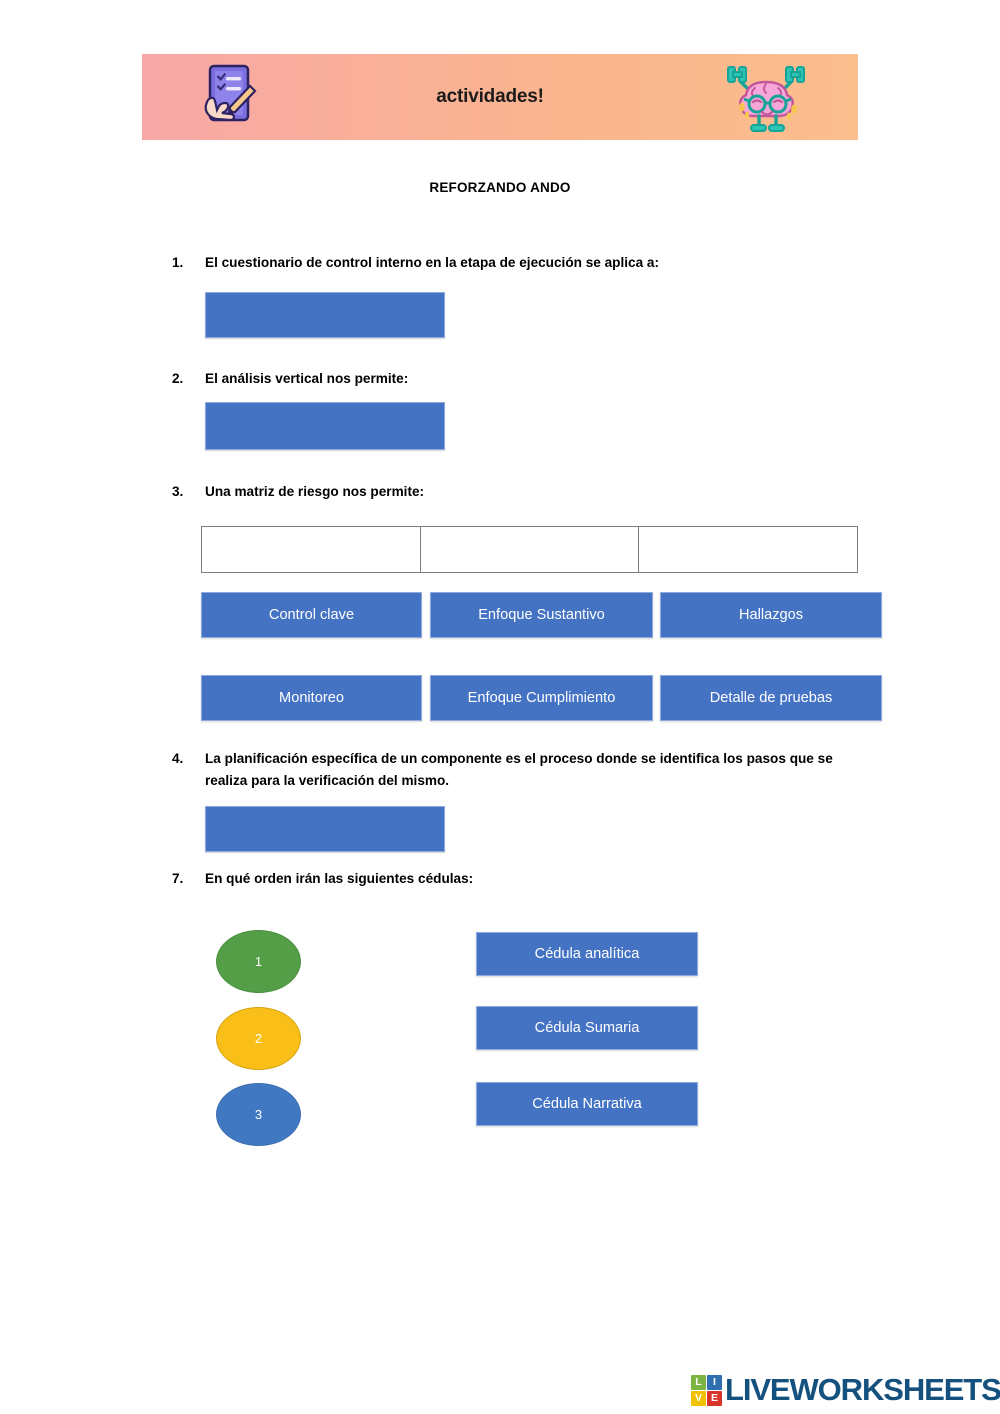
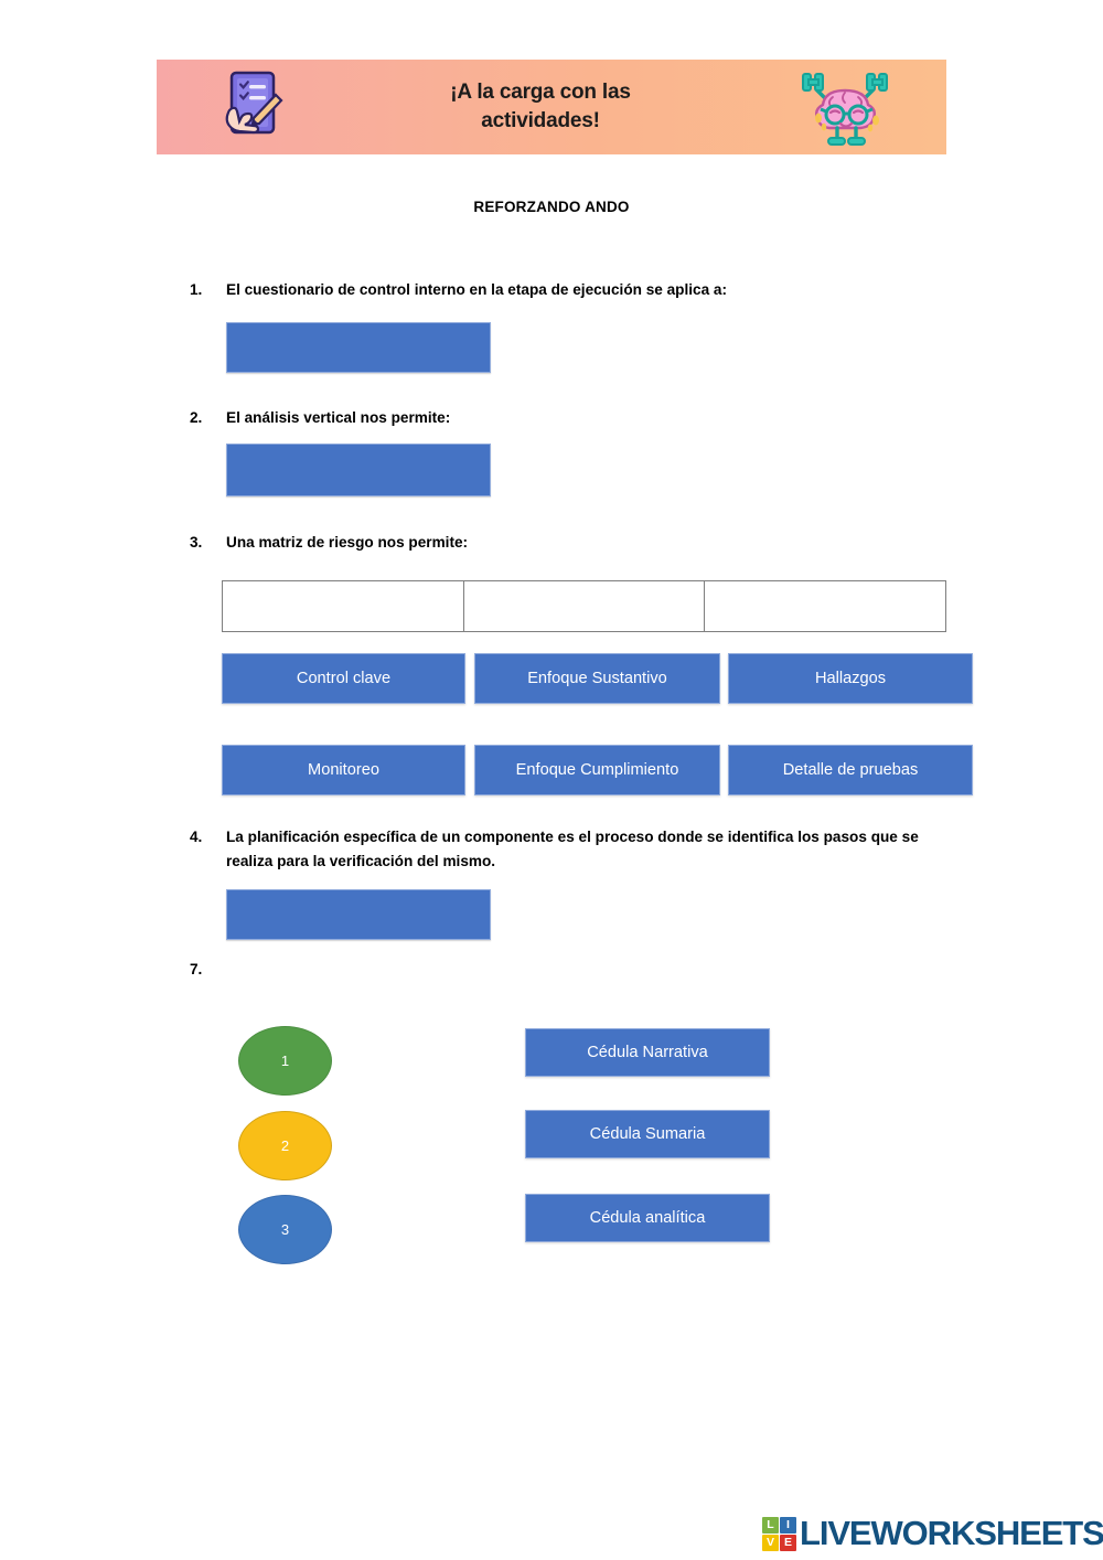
+ ¡A la carga con las
  actividades!
  REFORZANDO ANDO
  1.
  El cuestionario de control interno en la etapa de ejecución se aplica a:
  2.
  El análisis vertical nos permite:
  3.
  Una matriz de riesgo nos permite:
  Control clave
  Enfoque Sustantivo
  Hallazgos
  Monitoreo
  Enfoque Cumplimiento
  Detalle de pruebas
  4.
  La planificación específica de un componente es el proceso donde se identifica los pasos que se realiza para la verificación del mismo.
  7.
- En qué orden irán las siguientes cédulas:
  1
  2
  3
- Cédula analítica
+ Cédula Narrativa
  Cédula Sumaria
- Cédula Narrativa
+ Cédula analítica
  L
  I
  V
  E
  LIVEWORKSHEETS
